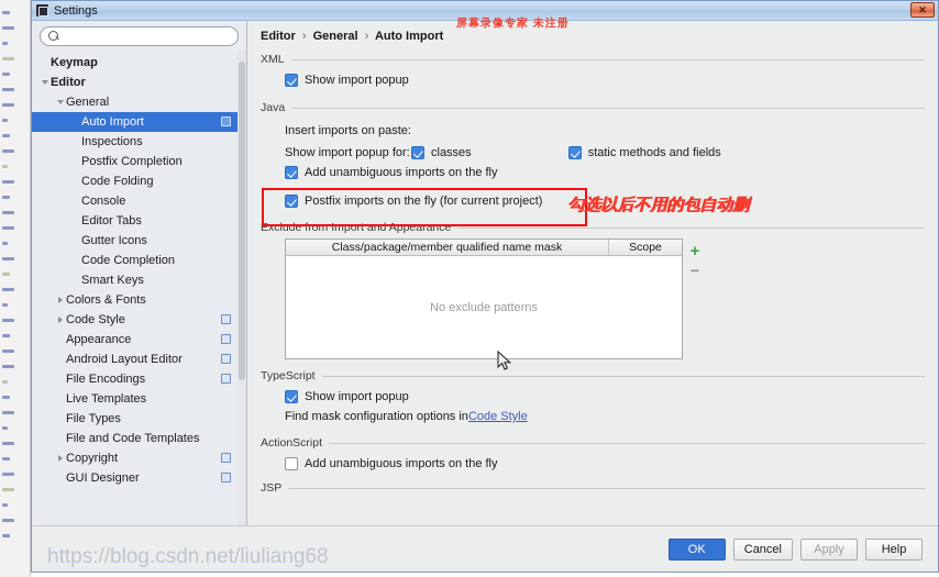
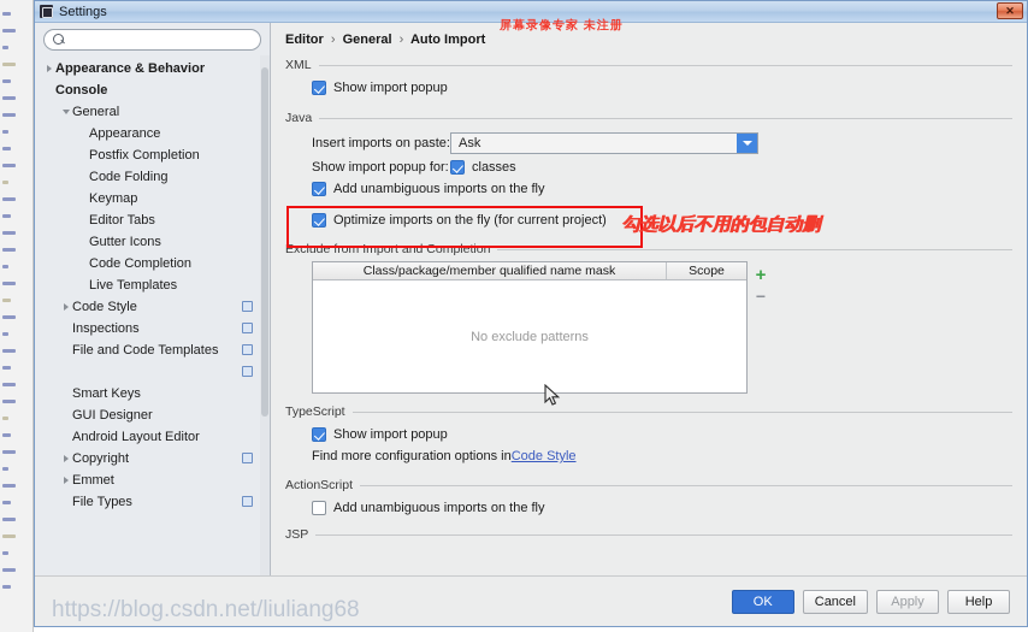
  Settings
  ✕
+ Appearance & Behavior
- Keymap
+ Console
- Editor
  General
- Auto Import
- Inspections
+ Appearance
  Postfix Completion
  Code Folding
- Console
+ Keymap
  Editor Tabs
  Gutter Icons
  Code Completion
- Smart Keys
+ Live Templates
- Colors & Fonts
  Code Style
- Appearance
+ Inspections
- Android Layout Editor
+ File and Code Templates
- File Encodings
- Live Templates
+ Smart Keys
- File Types
+ GUI Designer
- File and Code Templates
+ Android Layout Editor
  Copyright
+ Emmet
- GUI Designer
+ File Types
  Editor › General › Auto Import
  XML
  Show import popup
  Java
  Insert imports on paste:
+ Ask
  Show import popup for:
  classes
- static methods and fields
  Add unambiguous imports on the fly
- Postfix imports on the fly (for current project)
+ Optimize imports on the fly (for current project)
- Exclude from Import and Appearance
+ Exclude from Import and Completion
  Class/package/member qualified name mask
  Scope
  No exclude patterns
  +
  −
  TypeScript
  Show import popup
- Find mask configuration options in
+ Find more configuration options in
  Code Style
  ActionScript
  Add unambiguous imports on the fly
  JSP
  OK
  Cancel
  Apply
  Help
  https://blog.csdn.net/liuliang68
  屏幕录像专家 未注册
  勾选以后不用的包自动删
